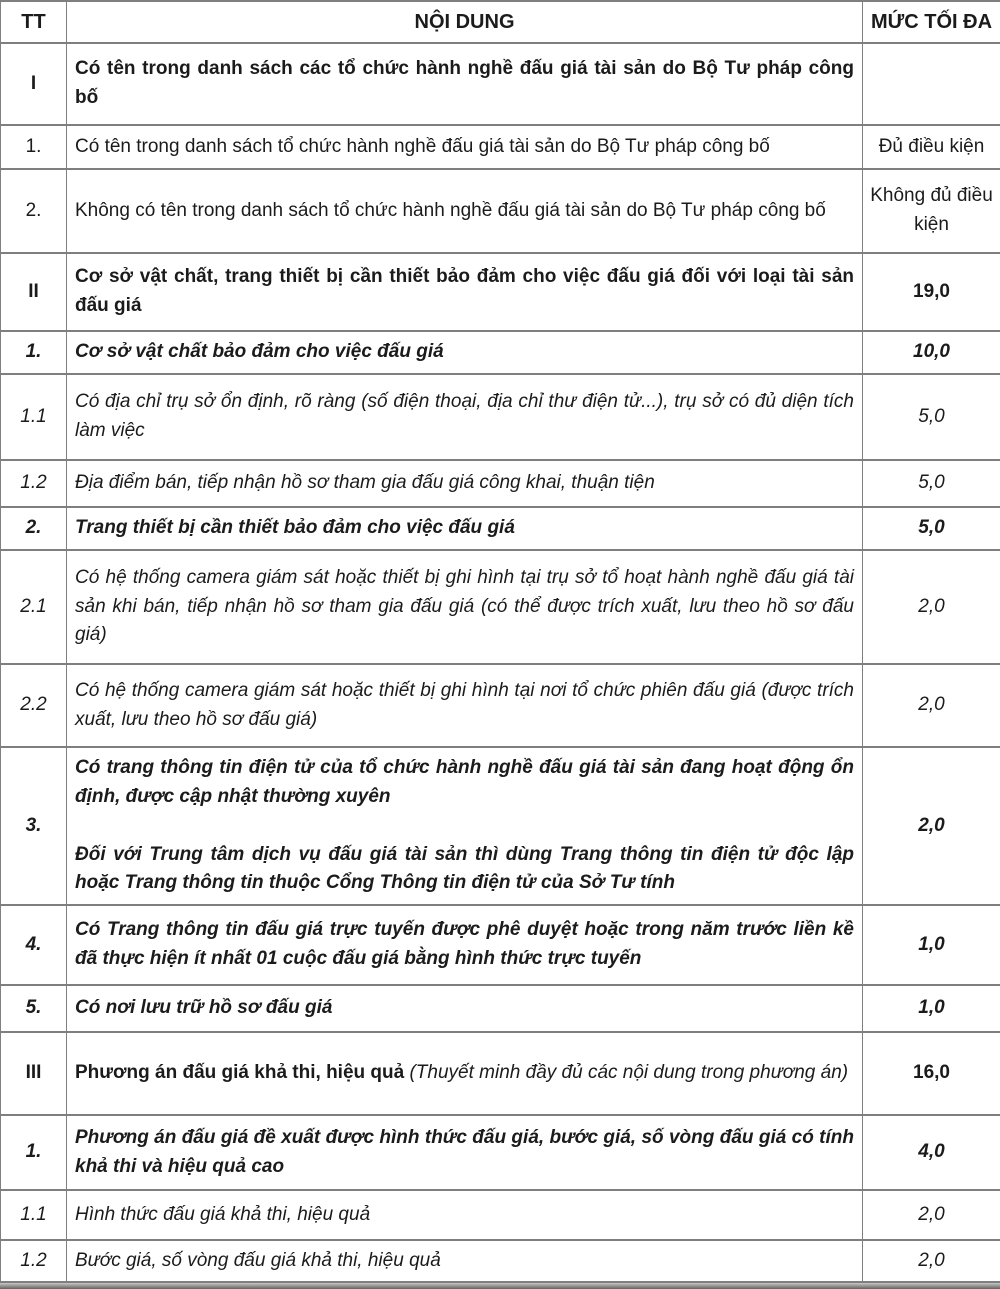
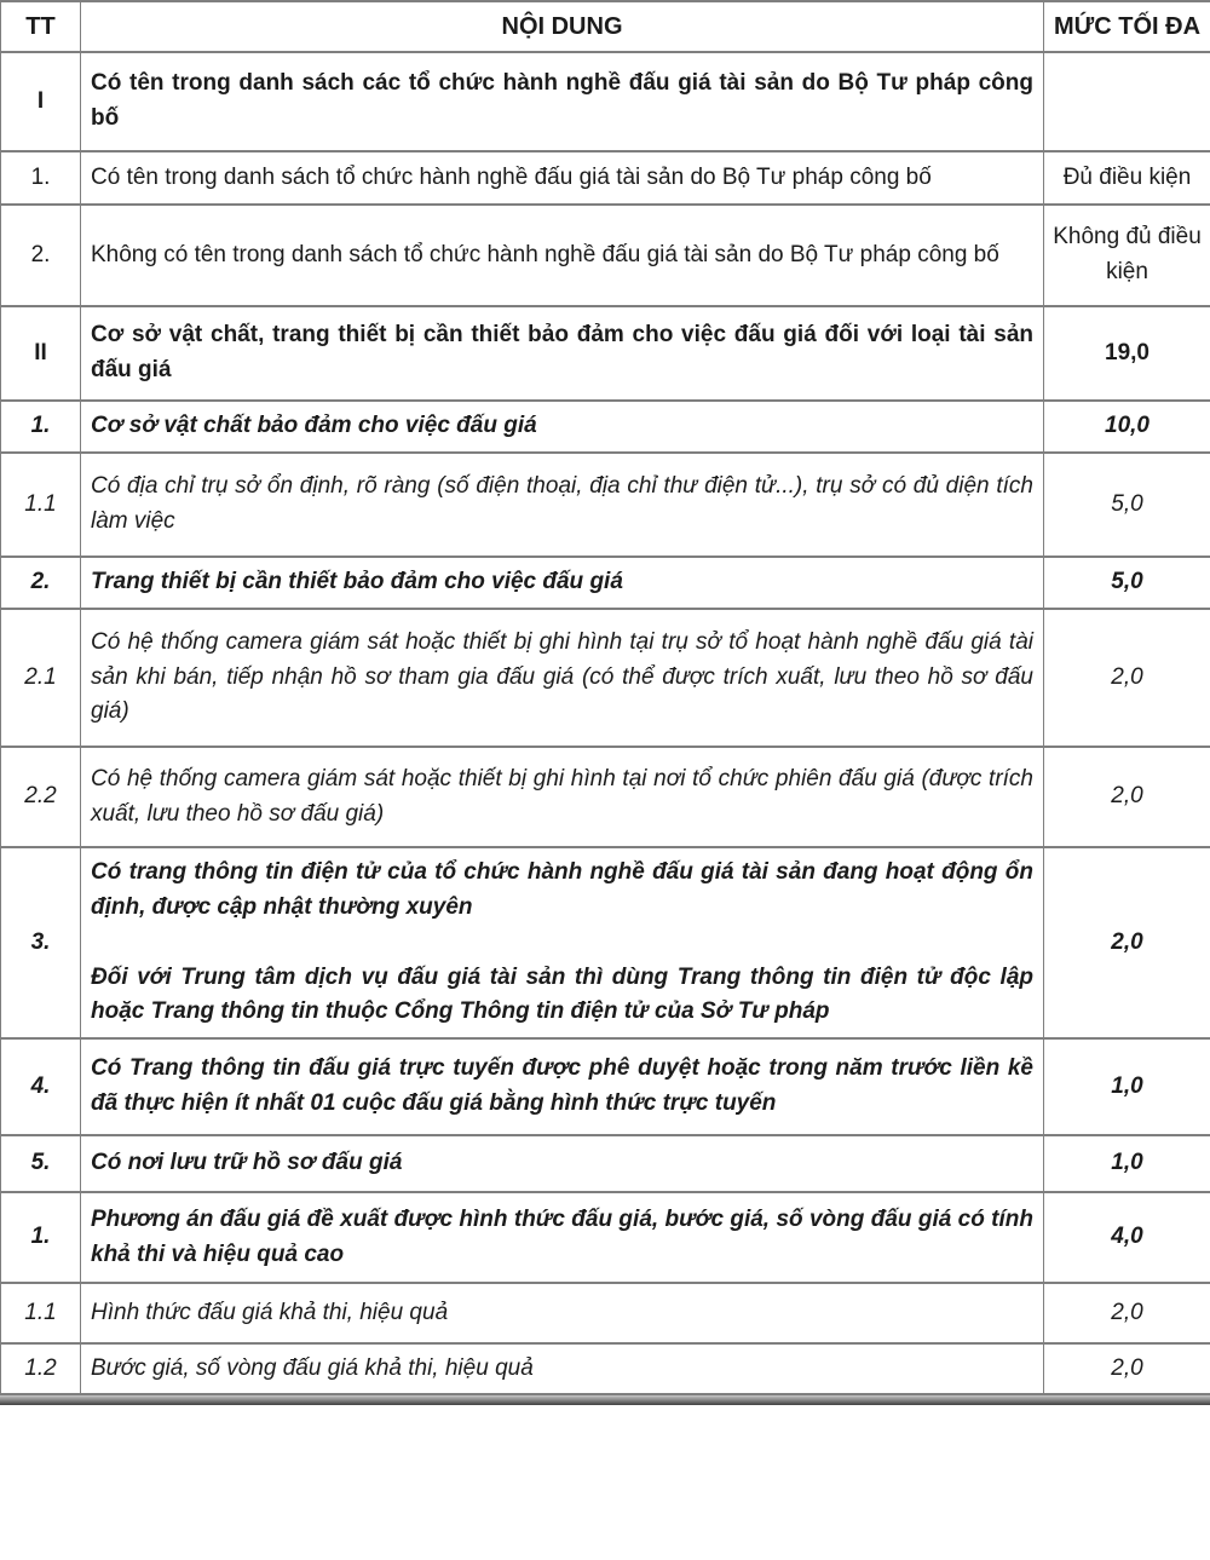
  TT	NỘI DUNG	MỨC TỐI ĐA
  I	Có tên trong danh sách các tổ chức hành nghề đấu giá tài sản do Bộ Tư pháp công bố
  1.	Có tên trong danh sách tổ chức hành nghề đấu giá tài sản do Bộ Tư pháp công bố	Đủ điều kiện
  2.	Không có tên trong danh sách tổ chức hành nghề đấu giá tài sản do Bộ Tư pháp công bố	Không đủ điều kiện
  II	Cơ sở vật chất, trang thiết bị cần thiết bảo đảm cho việc đấu giá đối với loại tài sản đấu giá	19,0
  1.	Cơ sở vật chất bảo đảm cho việc đấu giá	10,0
  1.1	Có địa chỉ trụ sở ổn định, rõ ràng (số điện thoại, địa chỉ thư điện tử...), trụ sở có đủ diện tích làm việc	5,0
- 1.2	Địa điểm bán, tiếp nhận hồ sơ tham gia đấu giá công khai, thuận tiện	5,0
  2.	Trang thiết bị cần thiết bảo đảm cho việc đấu giá	5,0
  2.1	Có hệ thống camera giám sát hoặc thiết bị ghi hình tại trụ sở tổ hoạt hành nghề đấu giá tài sản khi bán, tiếp nhận hồ sơ tham gia đấu giá (có thể được trích xuất, lưu theo hồ sơ đấu giá)	2,0
  2.2	Có hệ thống camera giám sát hoặc thiết bị ghi hình tại nơi tổ chức phiên đấu giá (được trích xuất, lưu theo hồ sơ đấu giá)	2,0
- 3.	Có trang thông tin điện tử của tổ chức hành nghề đấu giá tài sản đang hoạt động ổn định, được cập nhật thường xuyên Đối với Trung tâm dịch vụ đấu giá tài sản thì dùng Trang thông tin điện tử độc lập hoặc Trang thông tin thuộc Cổng Thông tin điện tử của Sở Tư tính	2,0
+ 3.	Có trang thông tin điện tử của tổ chức hành nghề đấu giá tài sản đang hoạt động ổn định, được cập nhật thường xuyên Đối với Trung tâm dịch vụ đấu giá tài sản thì dùng Trang thông tin điện tử độc lập hoặc Trang thông tin thuộc Cổng Thông tin điện tử của Sở Tư pháp	2,0
  4.	Có Trang thông tin đấu giá trực tuyến được phê duyệt hoặc trong năm trước liền kề đã thực hiện ít nhất 01 cuộc đấu giá bằng hình thức trực tuyến	1,0
  5.	Có nơi lưu trữ hồ sơ đấu giá	1,0
- III	Phương án đấu giá khả thi, hiệu quả (Thuyết minh đầy đủ các nội dung trong phương án)	16,0
  1.	Phương án đấu giá đề xuất được hình thức đấu giá, bước giá, số vòng đấu giá có tính khả thi và hiệu quả cao	4,0
  1.1	Hình thức đấu giá khả thi, hiệu quả	2,0
  1.2	Bước giá, số vòng đấu giá khả thi, hiệu quả	2,0
